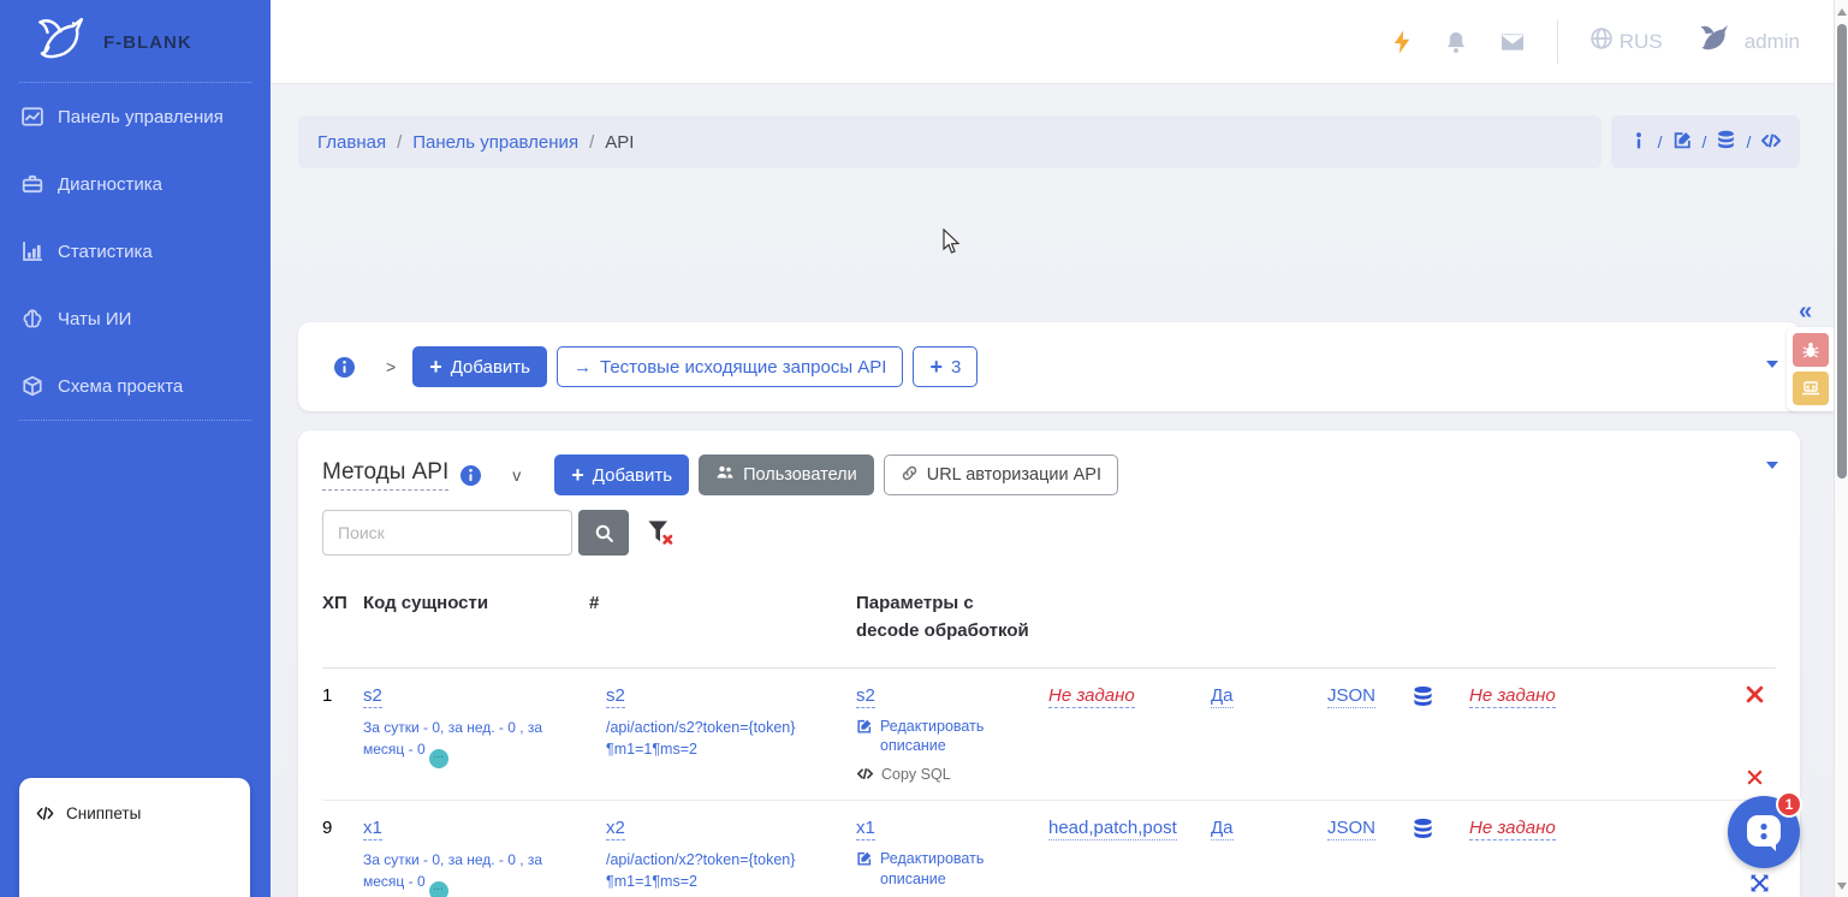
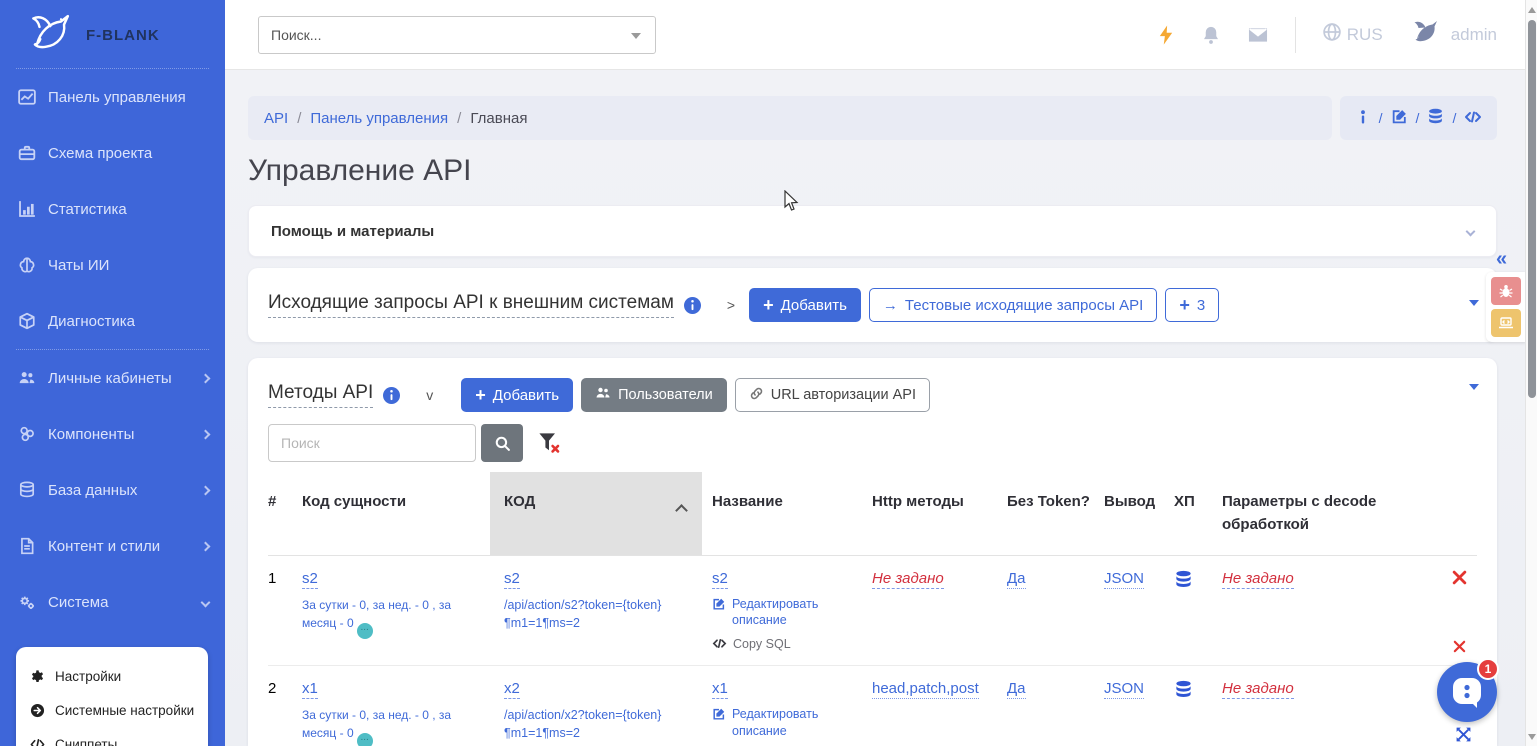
  F-BLANK
  Панель управления
- Диагностика
+ Схема проекта
  Статистика
  Чаты ИИ
- Схема проекта
+ Диагностика
+ Личные кабинеты
+ Компоненты
+ База данных
+ Контент и стили
+ Система
+ Настройки
+ Системные настройки
  Сниппеты
+ Поиск...
  RUS
  admin
- Главная
+ API
  /
  Панель управления
  /
- API
+ Главная
  /
  /
  /
+ Управление API
+ Помощь и материалы
+ Исходящие запросы API к внешним системам
  >
  +
  Добавить
  →
  Тестовые исходящие запросы API
  +
  3
  «
  Методы API
  v
  +
  Добавить
  Пользователи
  URL авторизации API
  Поиск
- ХП
+ #
  Код сущности
+ КОД
+ Название
+ Http методы
+ Без Token?
+ Вывод
- #
+ ХП
  Параметры с decode обработкой
  1
  s2
  За сутки - 0, за нед. - 0 , за месяц - 0 ...
  s2
  /api/action/s2?token={token}
  ¶m1=1¶ms=2
  s2
  Редактировать описание
  Copy SQL
  Не задано
  Да
  JSON
  Не задано
- 9
+ 2
  x1
  За сутки - 0, за нед. - 0 , за месяц - 0 ...
  x2
  /api/action/x2?token={token}
  ¶m1=1¶ms=2
  x1
  Редактировать описание
  head,patch,post
  Да
  JSON
  Не задано
  1
